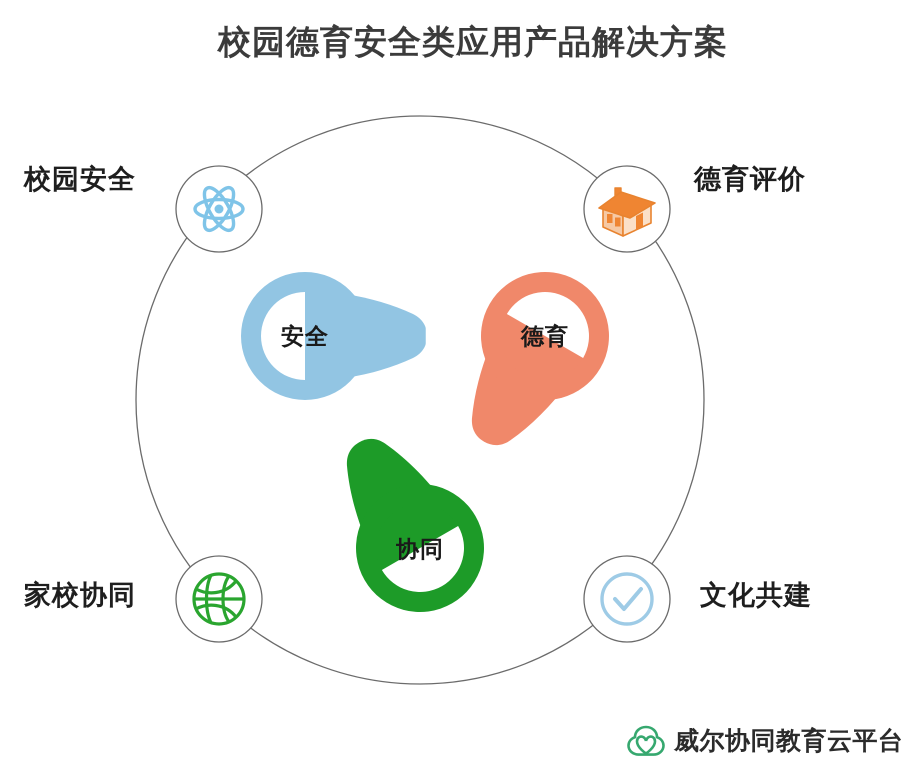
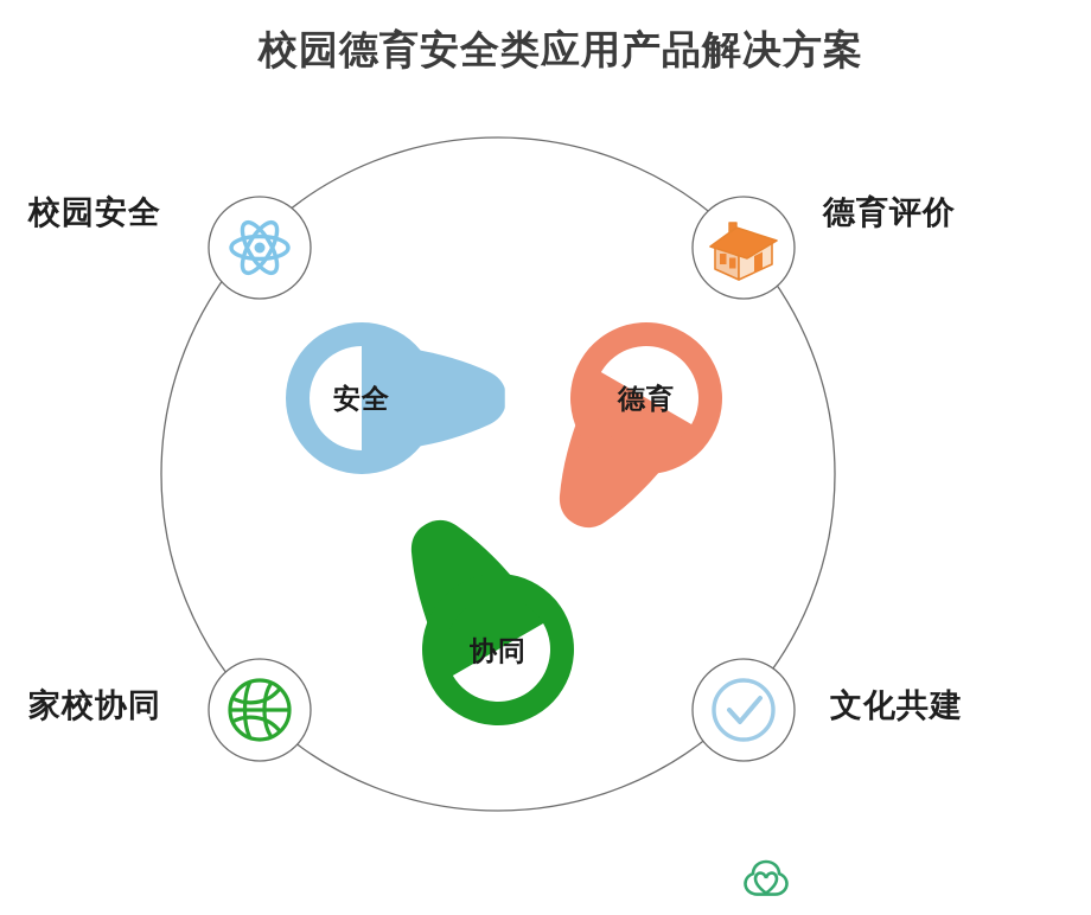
  校园德育安全类应用产品解决方案
  安全
  德育
  协同
  校园安全
  德育评价
  家校协同
  文化共建
- 威尔协同教育云平台
